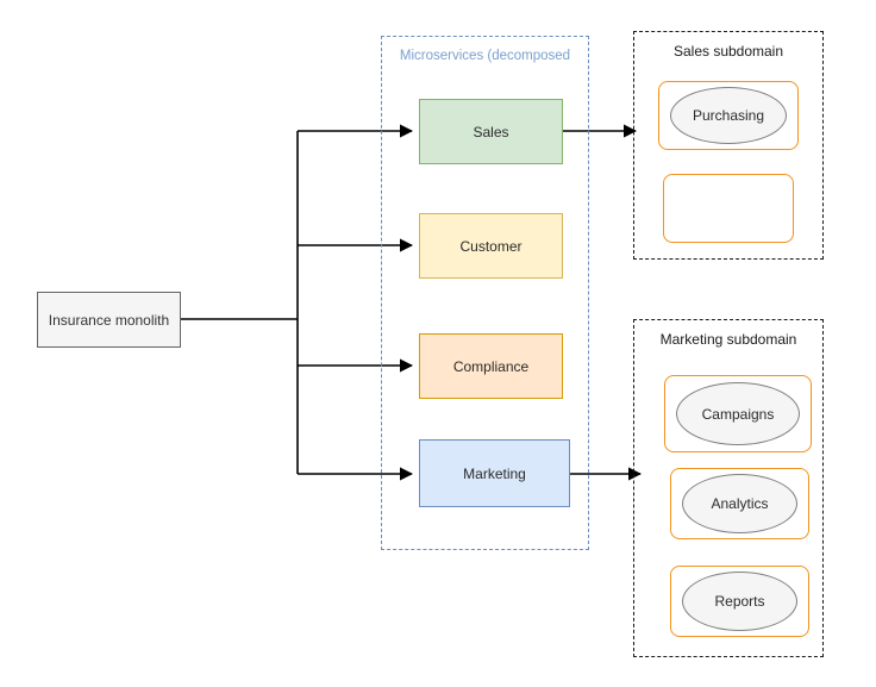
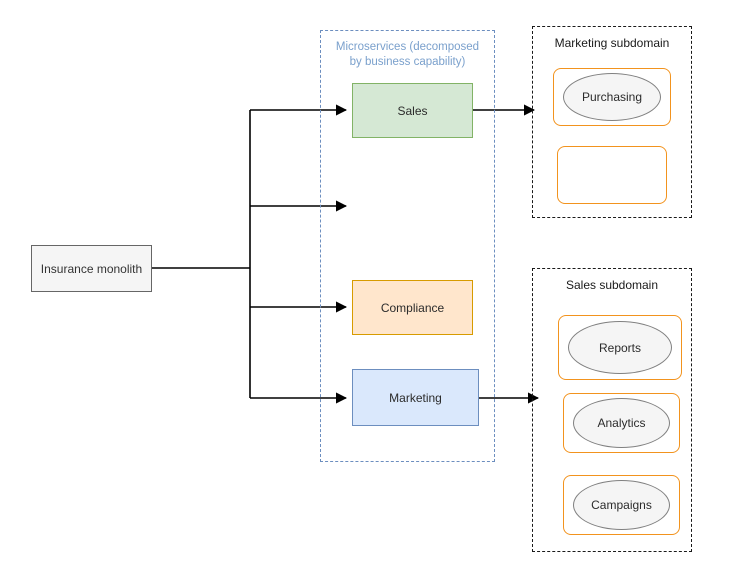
  Insurance monolith
  Microservices (decomposed
+ by business capability)
  Sales
- Customer
  Compliance
  Marketing
- Sales subdomain
+ Marketing subdomain
  Purchasing
- Marketing subdomain
+ Sales subdomain
- Campaigns
+ Reports
  Analytics
- Reports
+ Campaigns
